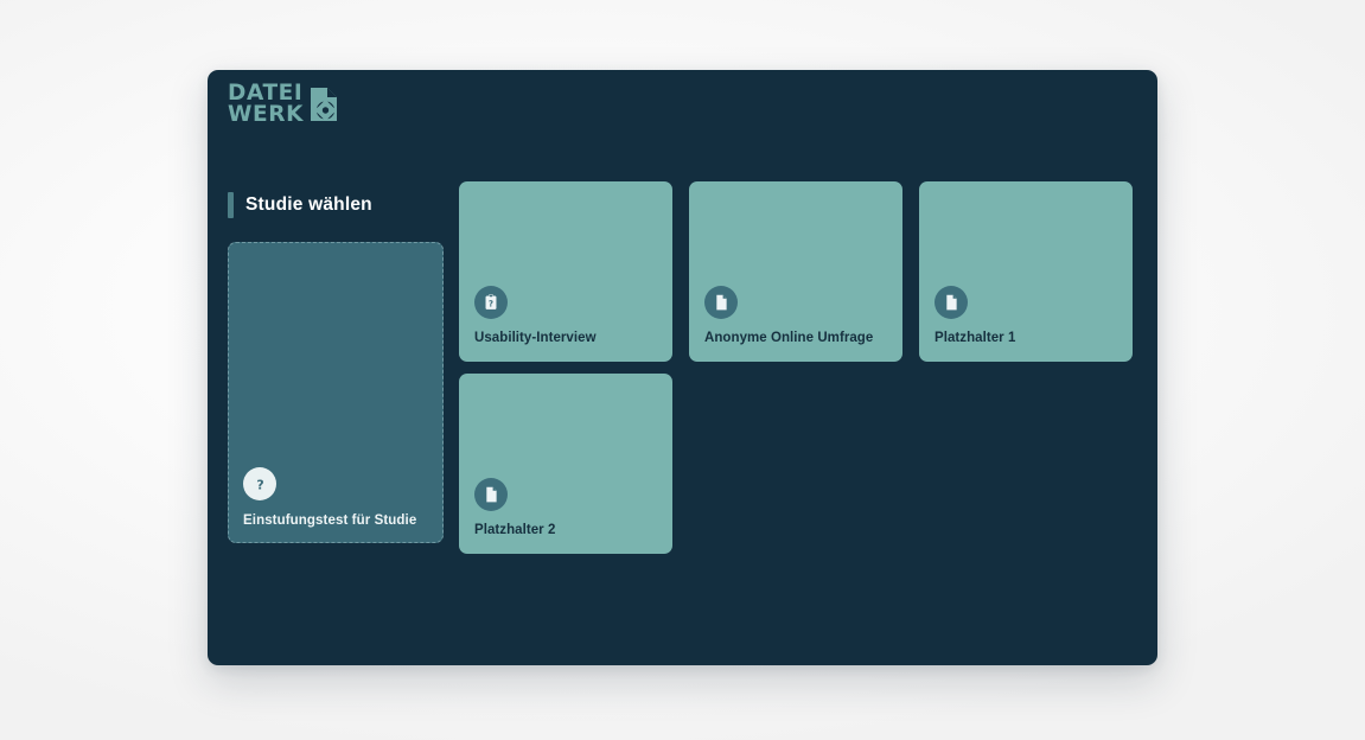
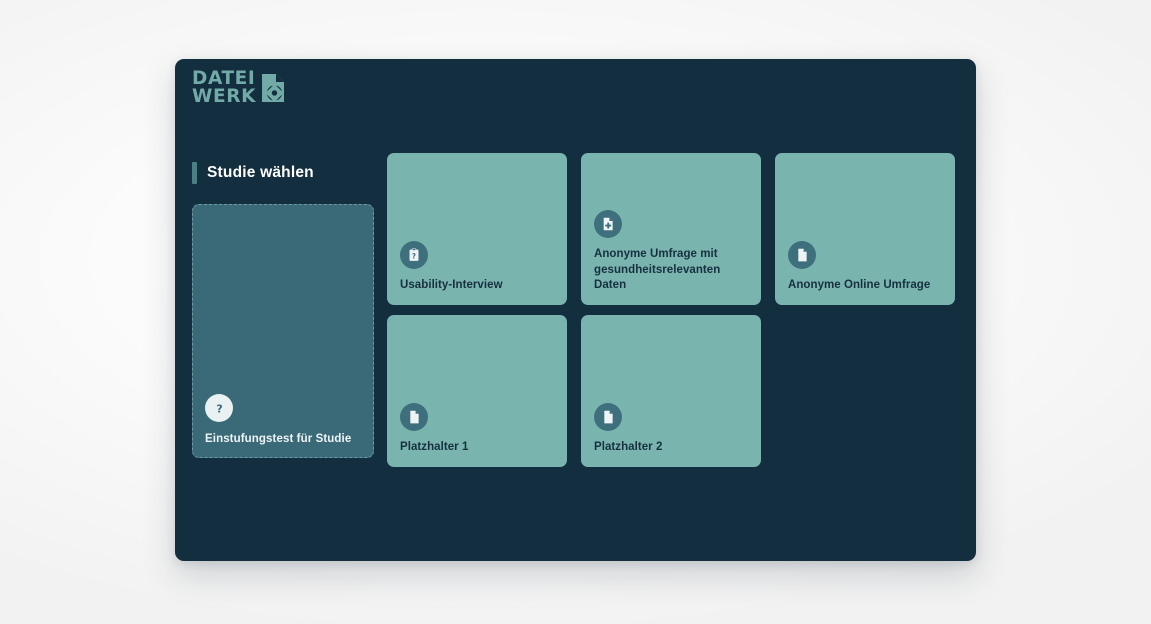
  DATEI
  WERK
  Studie wählen
  ?
  Einstufungstest für Studie
  ?
  Usability-Interview
+ Anonyme Umfrage mit gesundheitsrelevanten Daten
  Anonyme Online Umfrage
  Platzhalter 1
  Platzhalter 2
